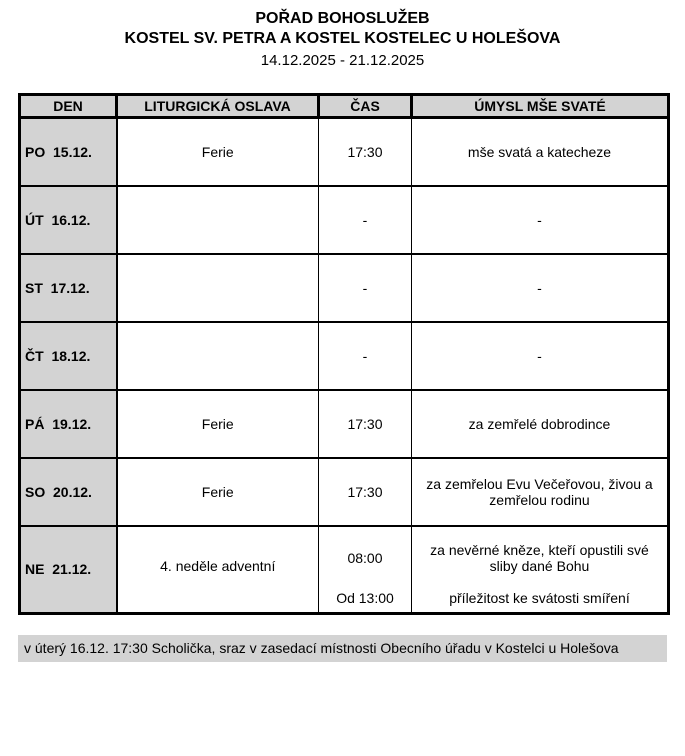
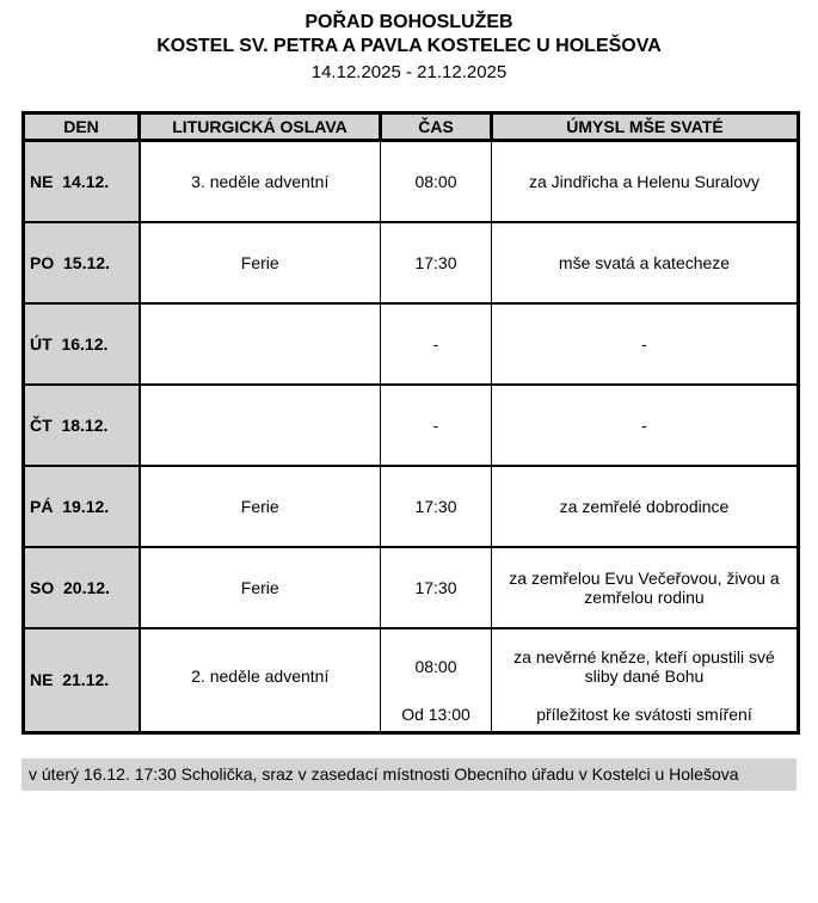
  POŘAD BOHOSLUŽEB
- KOSTEL SV. PETRA A KOSTEL KOSTELEC U HOLEŠOVA
+ KOSTEL SV. PETRA A PAVLA KOSTELEC U HOLEŠOVA
  14.12.2025 - 21.12.2025
  DEN	LITURGICKÁ OSLAVA	ČAS	ÚMYSL MŠE SVATÉ
+ NE 14.12.	3. neděle adventní	08:00	za Jindřicha a Helenu Suralovy
  PO 15.12.	Ferie	17:30	mše svatá a katecheze
  ÚT 16.12.		-	-
- ST 17.12.		-	-
  ČT 18.12.		-	-
  PÁ 19.12.	Ferie	17:30	za zemřelé dobrodince
  SO 20.12.	Ferie	17:30	za zemřelou Evu Večeřovou, živou a zemřelou rodinu
- NE 21.12.	4. neděle adventní	08:00Od 13:00	za nevěrné kněze, kteří opustili své sliby dané Bohupříležitost ke svátosti smíření
+ NE 21.12.	2. neděle adventní	08:00Od 13:00	za nevěrné kněze, kteří opustili své sliby dané Bohupříležitost ke svátosti smíření
  v úterý 16.12. 17:30 Scholička, sraz v zasedací místnosti Obecního úřadu v Kostelci u Holešova
